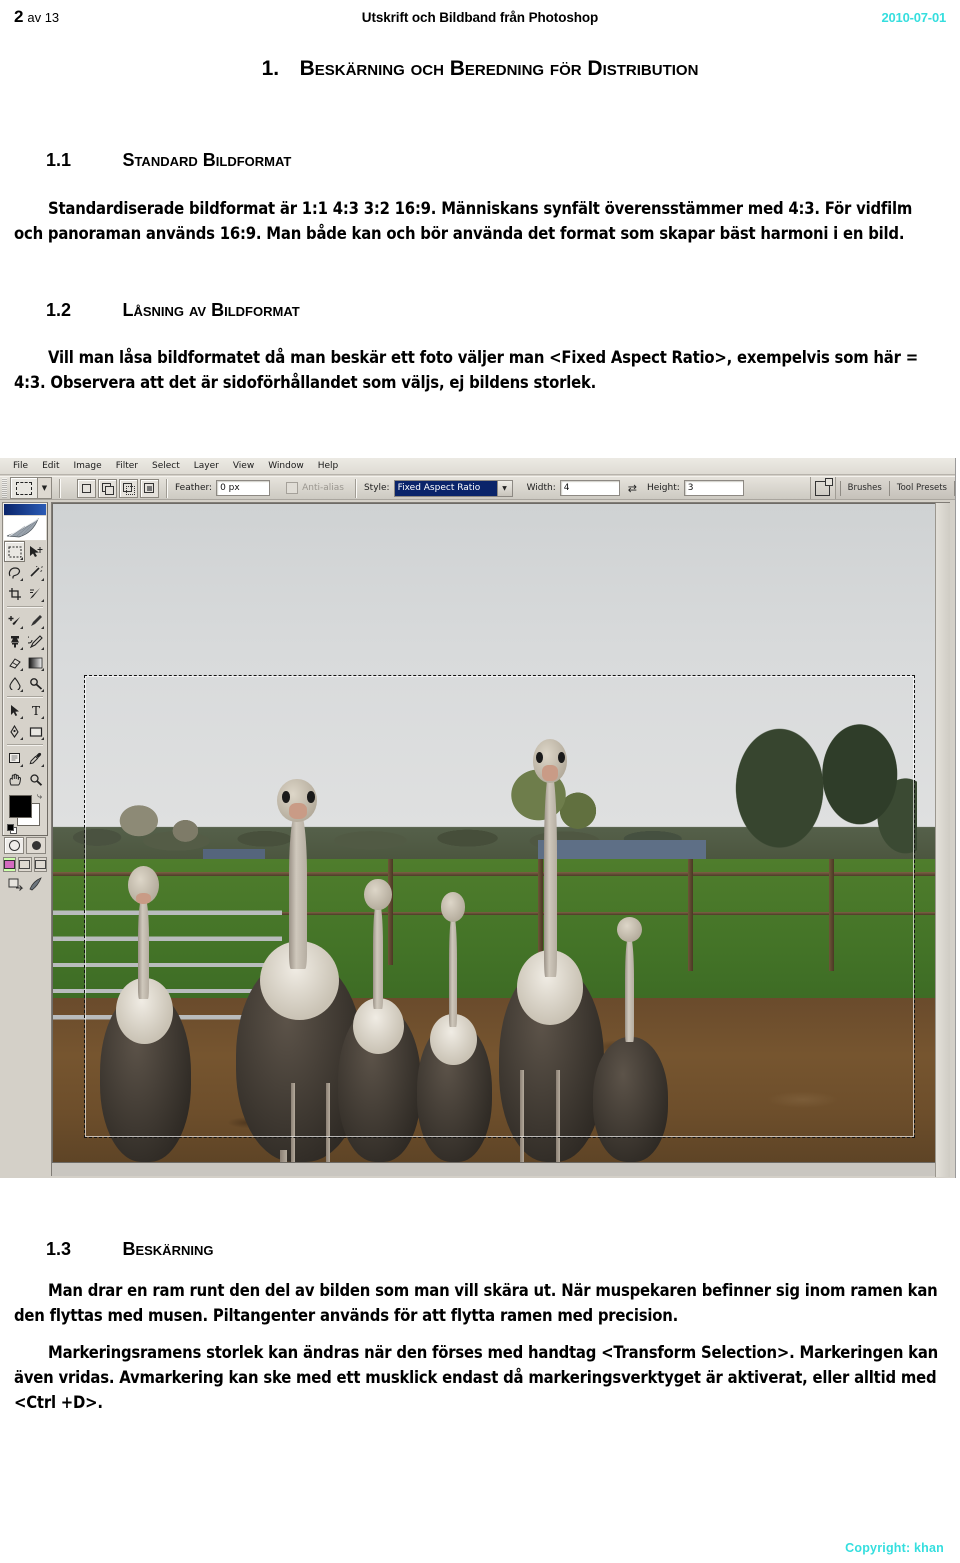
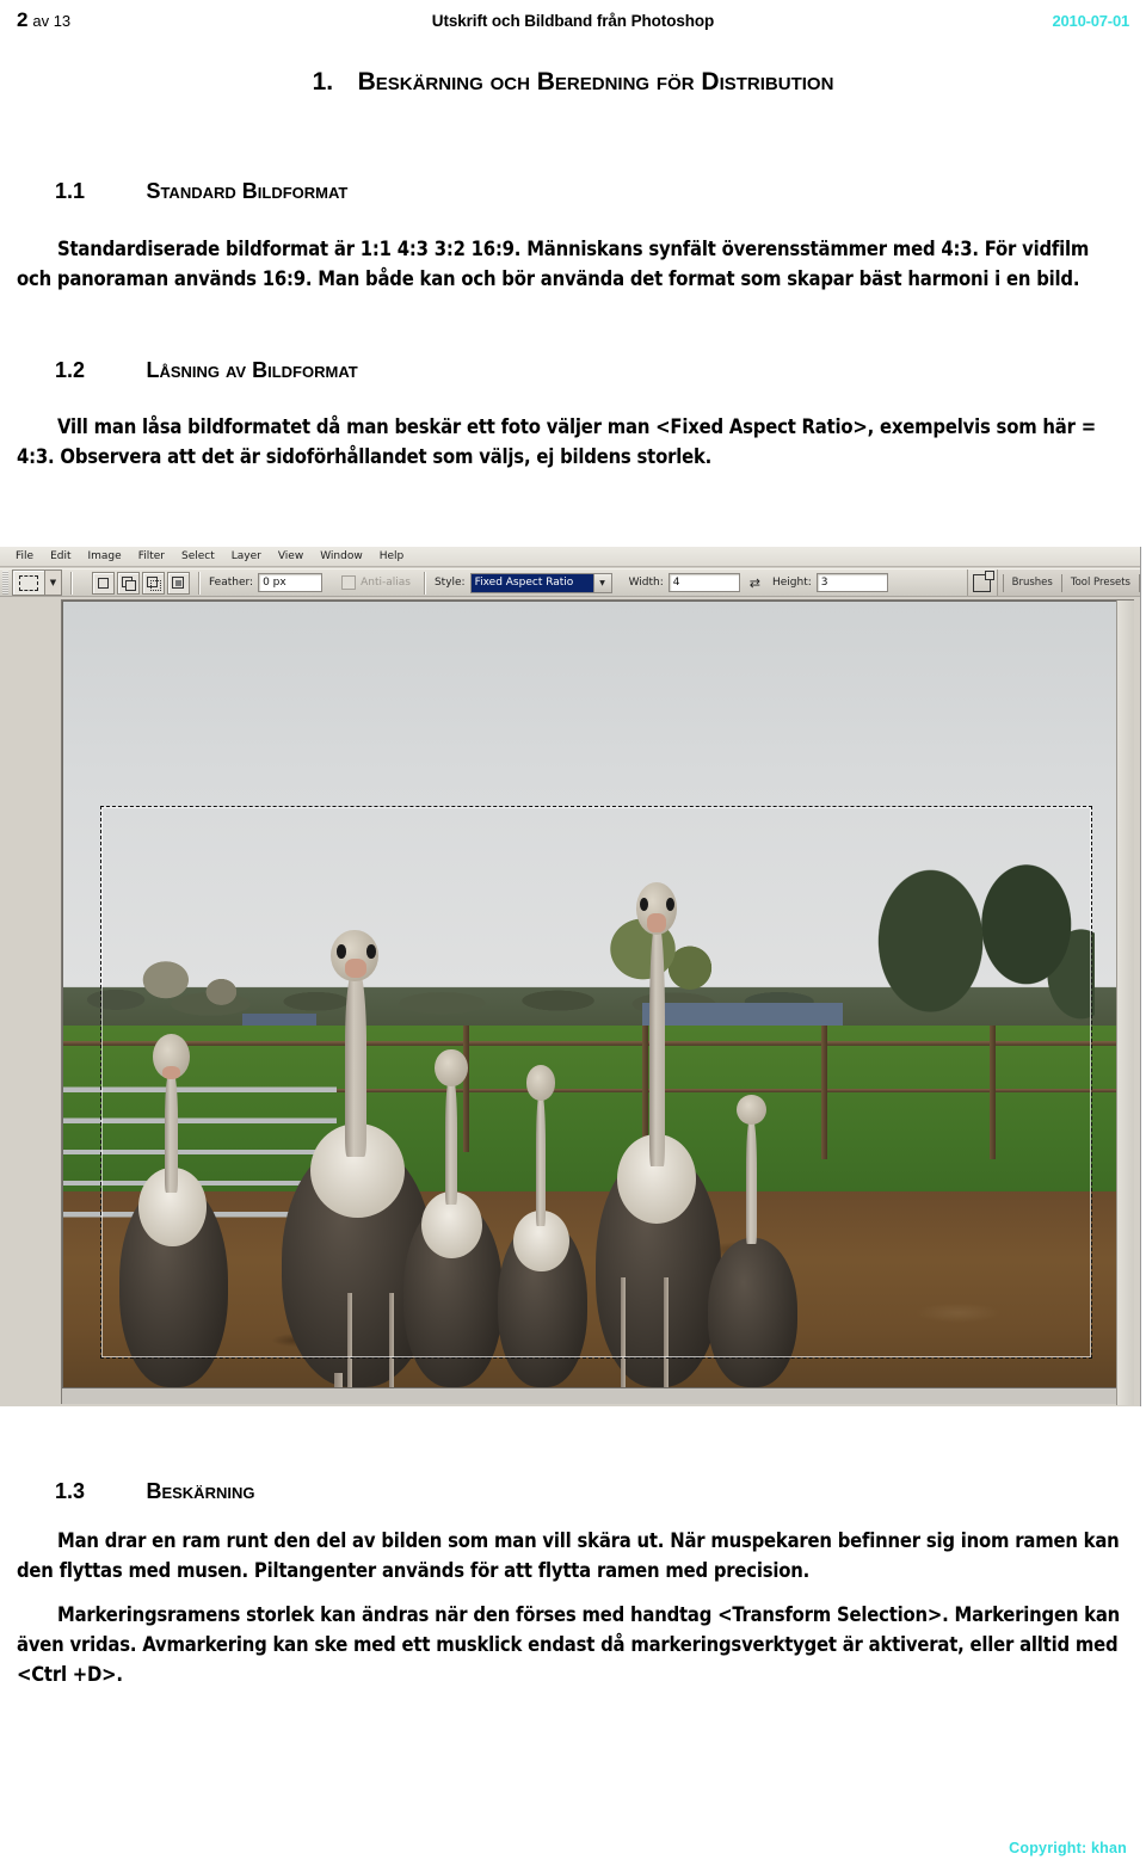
  2 av 13
  Utskrift och Bildband från Photoshop
  2010-07-01
  1. Beskärning och Beredning för Distribution
  1.1 Standard Bildformat
  Standardiserade bildformat är 1:1 4:3 3:2 16:9. Människans synfält överensstämmer med 4:3. För vidfilm och panoraman används 16:9. Man både kan och bör använda det format som skapar bäst harmoni i en bild.
  1.2 Låsning av Bildformat
  Vill man låsa bildformatet då man beskär ett foto väljer man <Fixed Aspect Ratio>, exempelvis som här = 4:3. Observera att det är sidoförhållandet som väljs, ej bildens storlek.
  File
  Edit
  Image
  Filter
  Select
  Layer
  View
  Window
  Help
  ▼
  Feather:
  0 px
  Anti-alias
  Style:
  Fixed Aspect Ratio
  Width:
  4
  ⇄
  Height:
  3
  Brushes
  Tool Presets
- T
- ⤷
  1.3 Beskärning
  Man drar en ram runt den del av bilden som man vill skära ut. När muspekaren befinner sig inom ramen kan den flyttas med musen. Piltangenter används för att flytta ramen med precision.
  Markeringsramens storlek kan ändras när den förses med handtag <Transform Selection>. Markeringen kan även vridas. Avmarkering kan ske med ett musklick endast då markeringsverktyget är aktiverat, eller alltid med <Ctrl +D>.
  Copyright: khan
